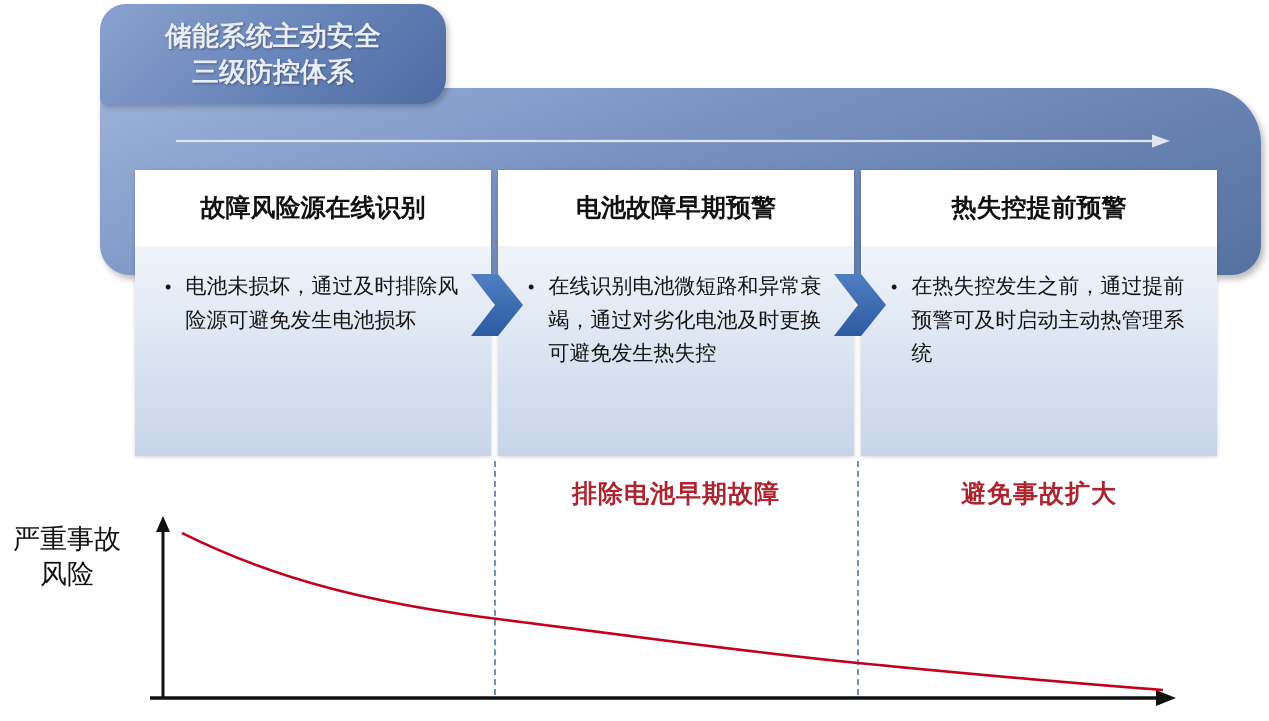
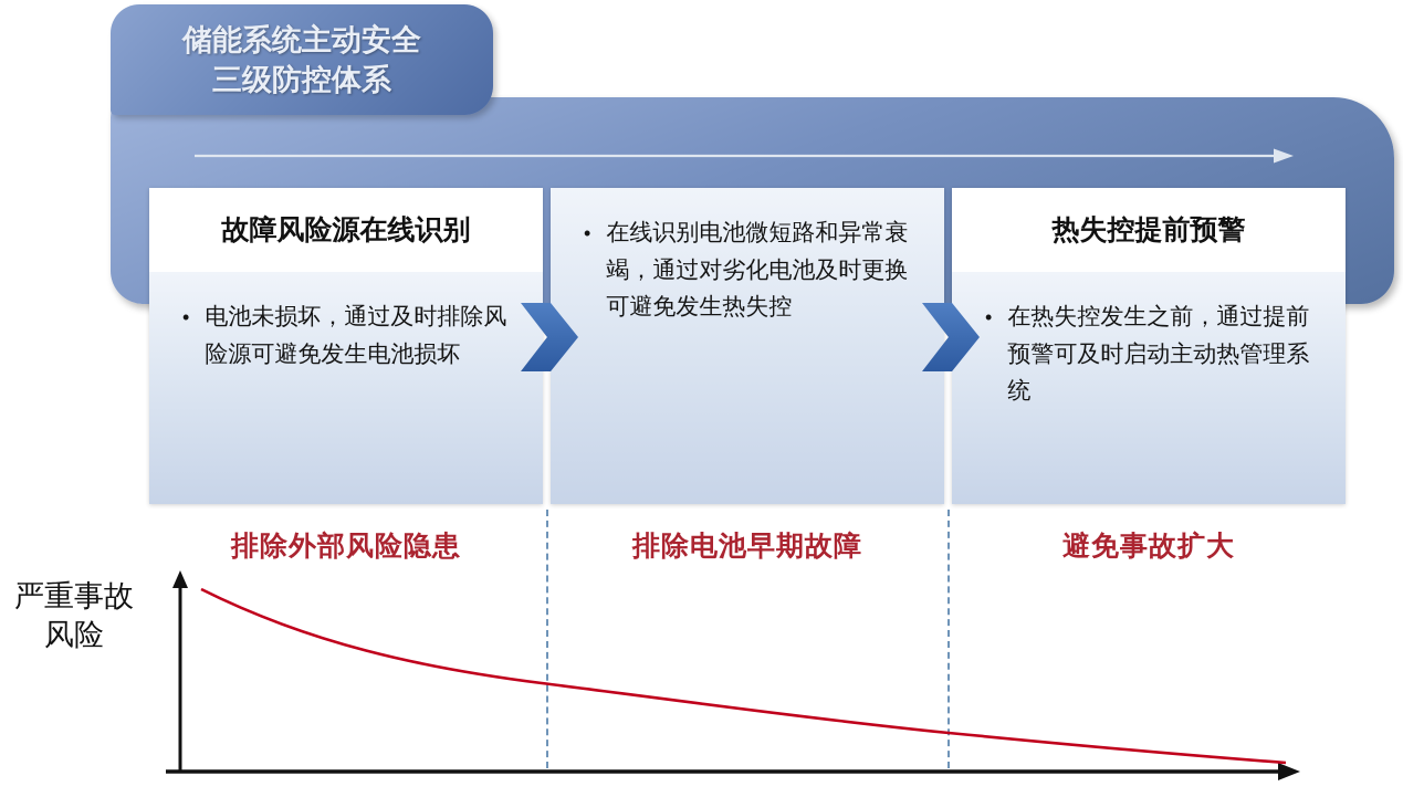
  储能系统主动安全
  三级防控体系
  故障风险源在线识别
  •
  电池未损坏，通过及时排除风险源可避免发生电池损坏
- 电池故障早期预警
  •
  在线识别电池微短路和异常衰竭，通过对劣化电池及时更换可避免发生热失控
  热失控提前预警
  •
  在热失控发生之前，通过提前预警可及时启动主动热管理系统
+ 排除外部风险隐患
  排除电池早期故障
  避免事故扩大
  严重事故
  风险
